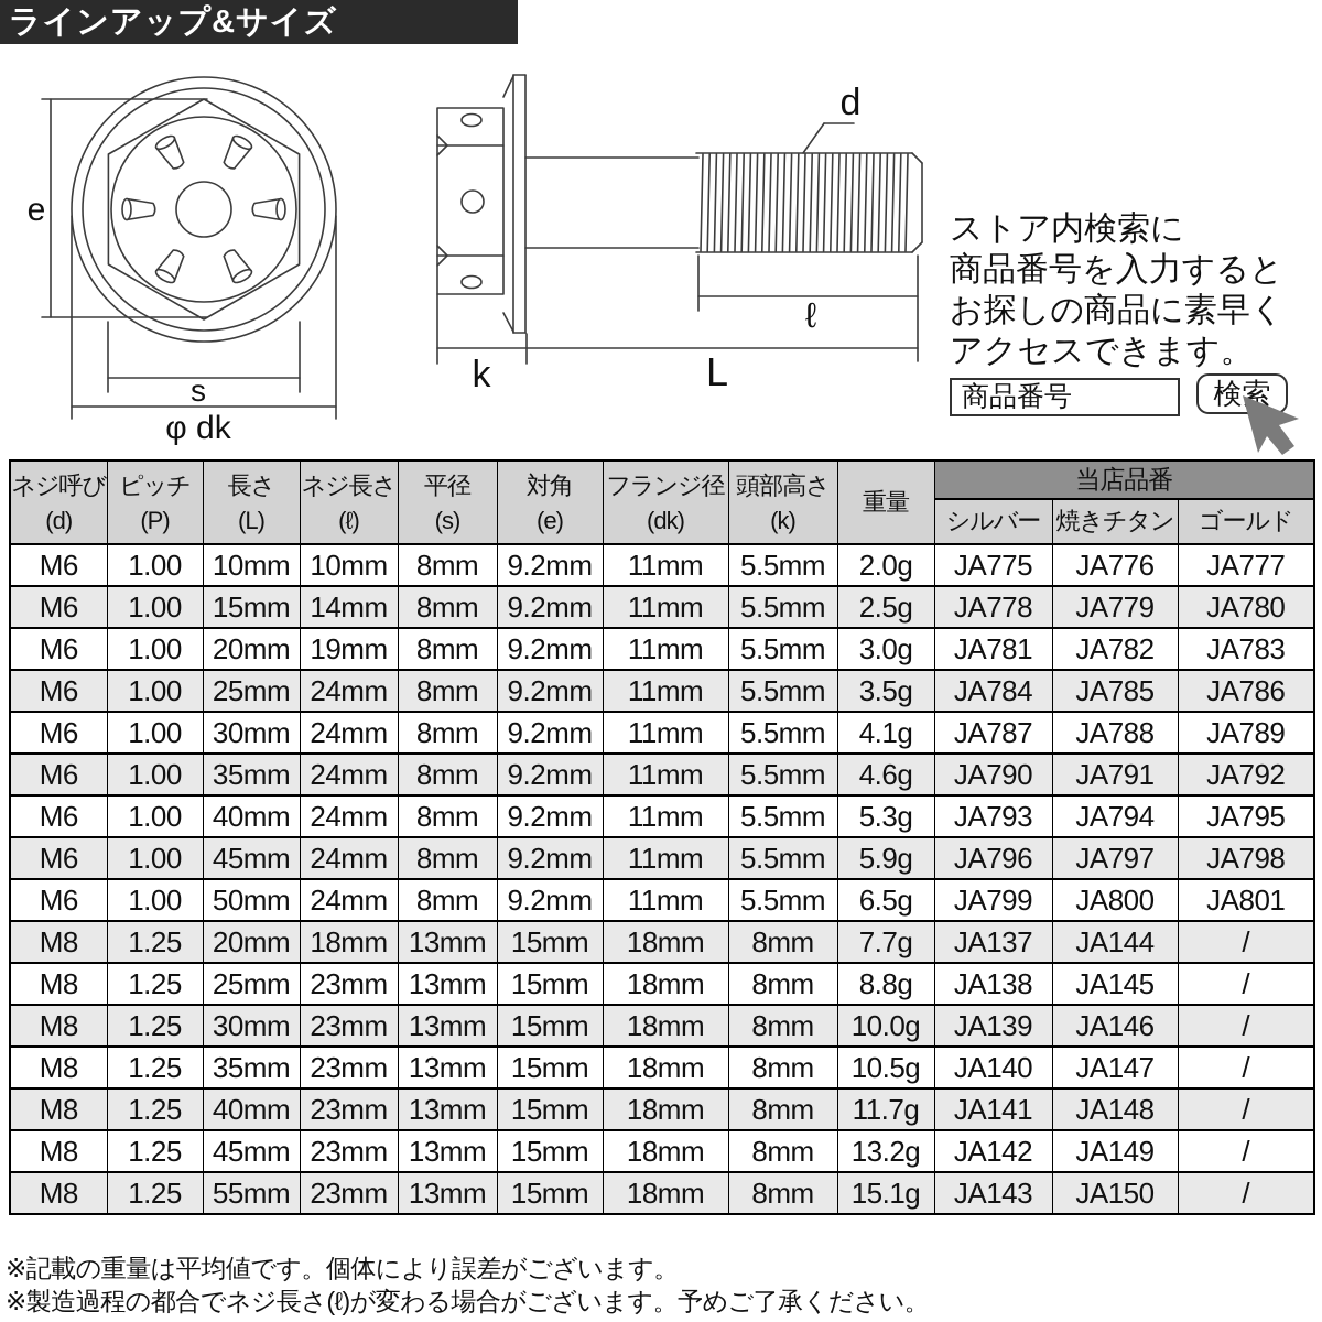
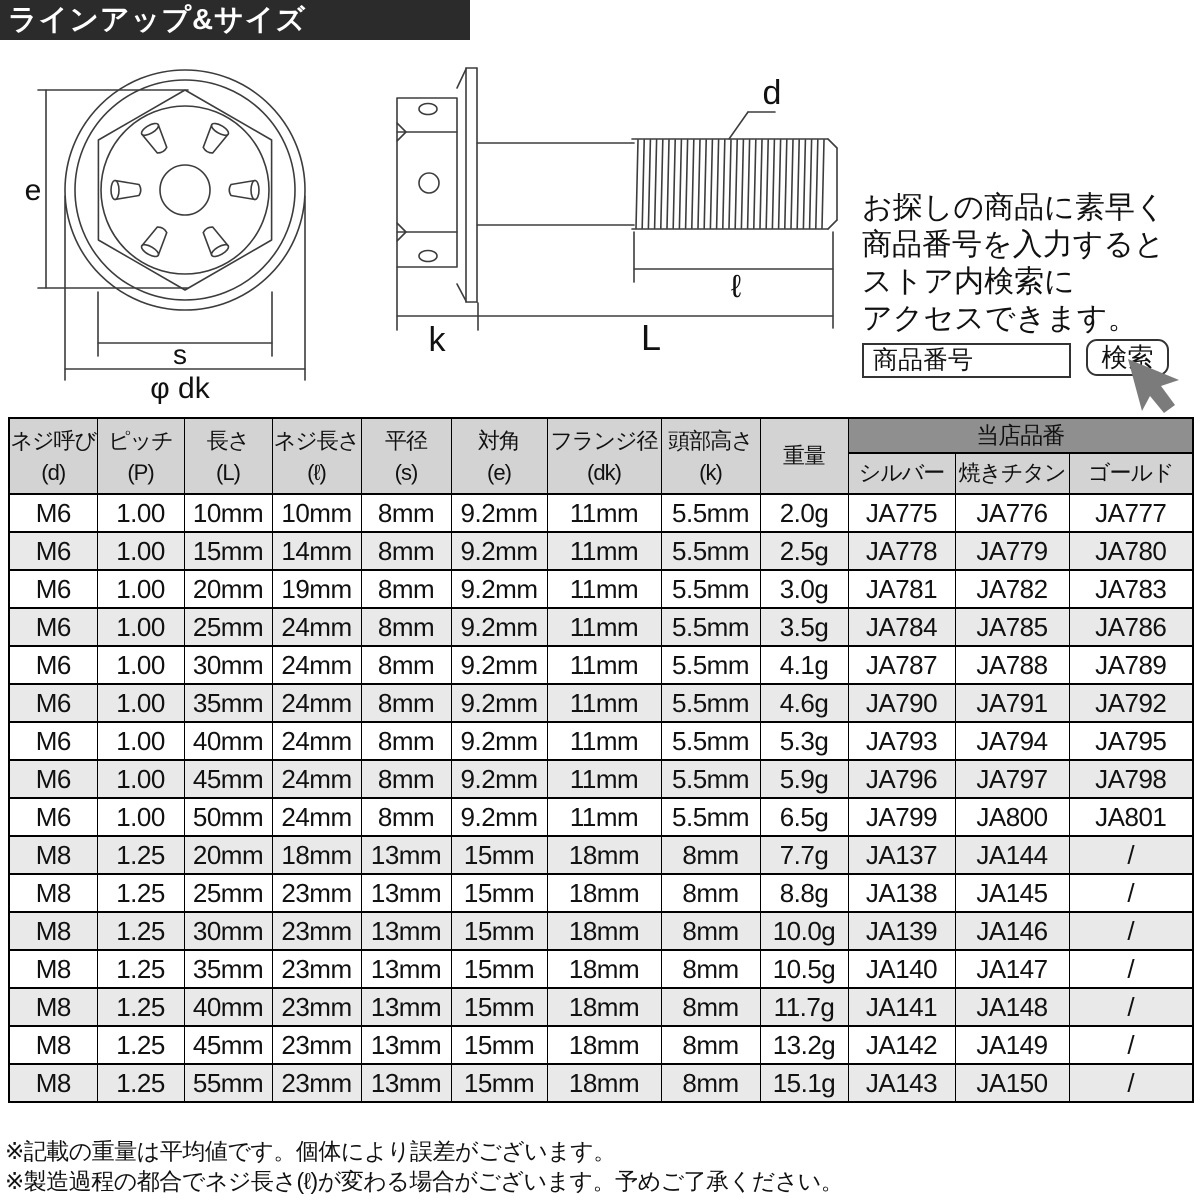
  ラインアップ&サイズ
  e
  s
  φ dk
  d
  ℓ
  k
  L
- ストア内検索に
+ お探しの商品に素早く
  商品番号を入力すると
- お探しの商品に素早く
+ ストア内検索に
  アクセスできます。
  商品番号
  検索
  ネジ呼び(d)	ピッチ(P)	長さ(L)	ネジ長さ(ℓ)	平径(s)	対角(e)	フランジ径(dk)	頭部高さ(k)	重量	当店品番
  シルバー	焼きチタン	ゴールド
  M6	1.00	10mm	10mm	8mm	9.2mm	11mm	5.5mm	2.0g	JA775	JA776	JA777
  M6	1.00	15mm	14mm	8mm	9.2mm	11mm	5.5mm	2.5g	JA778	JA779	JA780
  M6	1.00	20mm	19mm	8mm	9.2mm	11mm	5.5mm	3.0g	JA781	JA782	JA783
  M6	1.00	25mm	24mm	8mm	9.2mm	11mm	5.5mm	3.5g	JA784	JA785	JA786
  M6	1.00	30mm	24mm	8mm	9.2mm	11mm	5.5mm	4.1g	JA787	JA788	JA789
  M6	1.00	35mm	24mm	8mm	9.2mm	11mm	5.5mm	4.6g	JA790	JA791	JA792
  M6	1.00	40mm	24mm	8mm	9.2mm	11mm	5.5mm	5.3g	JA793	JA794	JA795
  M6	1.00	45mm	24mm	8mm	9.2mm	11mm	5.5mm	5.9g	JA796	JA797	JA798
  M6	1.00	50mm	24mm	8mm	9.2mm	11mm	5.5mm	6.5g	JA799	JA800	JA801
  M8	1.25	20mm	18mm	13mm	15mm	18mm	8mm	7.7g	JA137	JA144	/
  M8	1.25	25mm	23mm	13mm	15mm	18mm	8mm	8.8g	JA138	JA145	/
  M8	1.25	30mm	23mm	13mm	15mm	18mm	8mm	10.0g	JA139	JA146	/
  M8	1.25	35mm	23mm	13mm	15mm	18mm	8mm	10.5g	JA140	JA147	/
  M8	1.25	40mm	23mm	13mm	15mm	18mm	8mm	11.7g	JA141	JA148	/
  M8	1.25	45mm	23mm	13mm	15mm	18mm	8mm	13.2g	JA142	JA149	/
  M8	1.25	55mm	23mm	13mm	15mm	18mm	8mm	15.1g	JA143	JA150	/
  ※記載の重量は平均値です。個体により誤差がございます。
  ※製造過程の都合でネジ長さ(ℓ)が変わる場合がございます。予めご了承ください。
